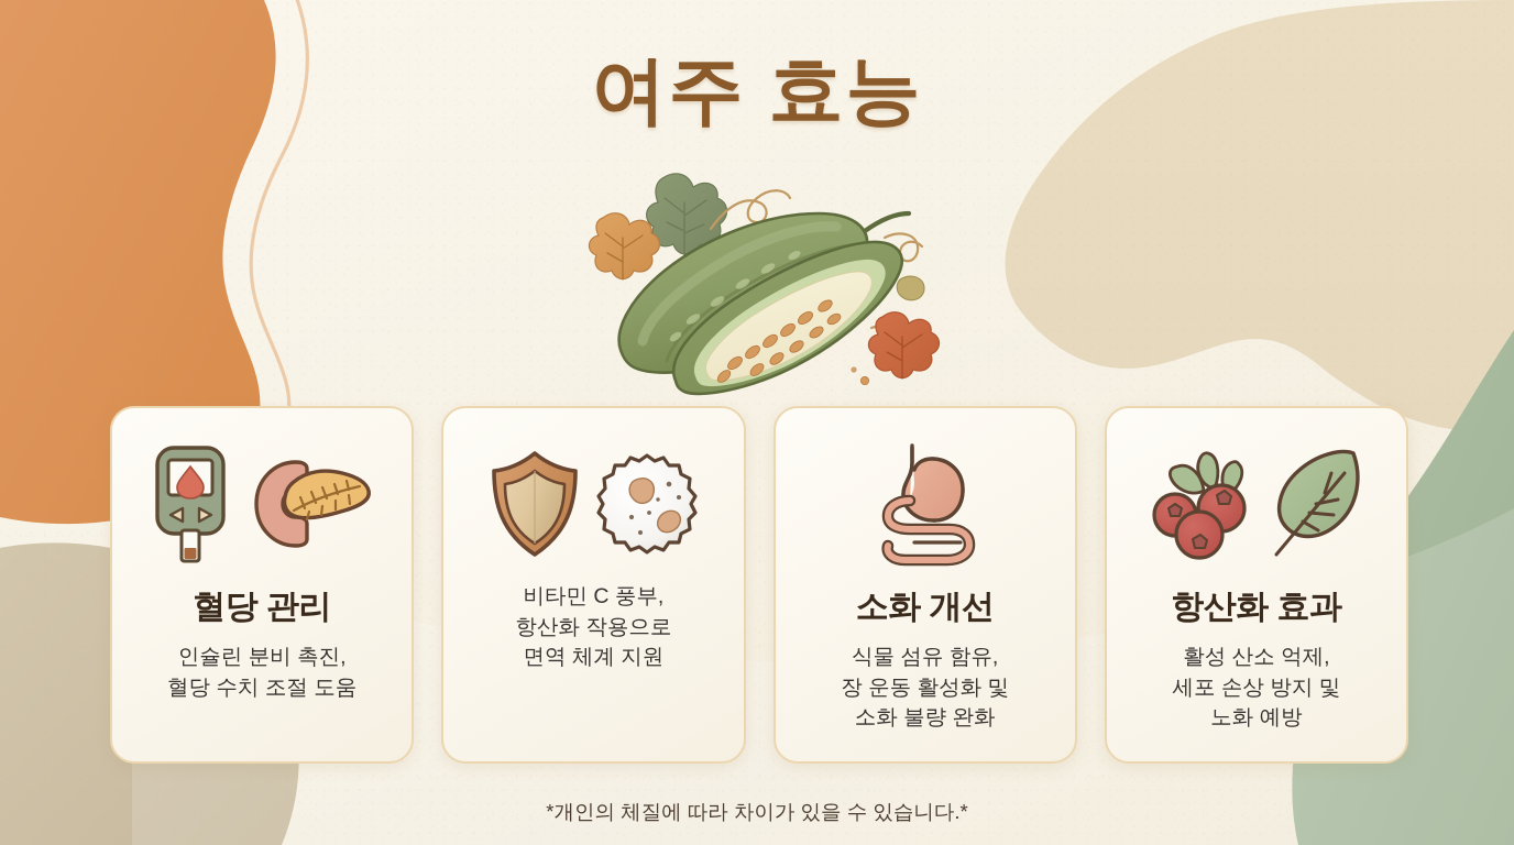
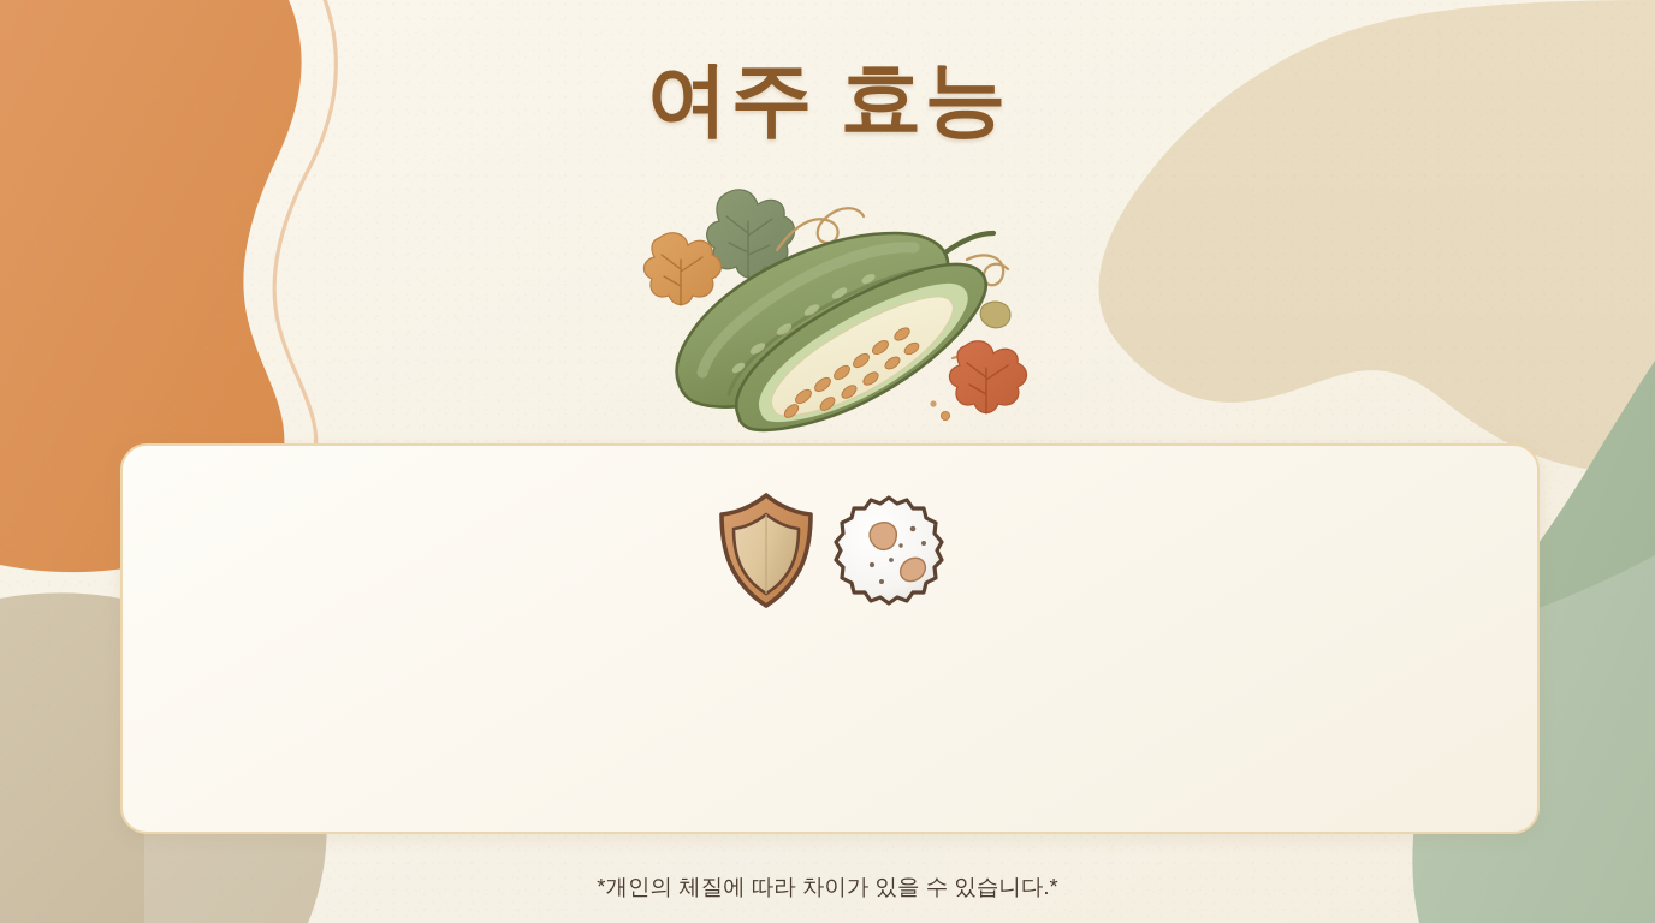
  여주 효능
- 혈당 관리
- 인슐린 분비 촉진,
- 혈당 수치 조절 도움
- 비타민 C 풍부,
- 항산화 작용으로
- 면역 체계 지원
- 소화 개선
- 식물 섬유 함유,
- 장 운동 활성화 및
- 소화 불량 완화
- 항산화 효과
- 활성 산소 억제,
- 세포 손상 방지 및
- 노화 예방
  *개인의 체질에 따라 차이가 있을 수 있습니다.*
